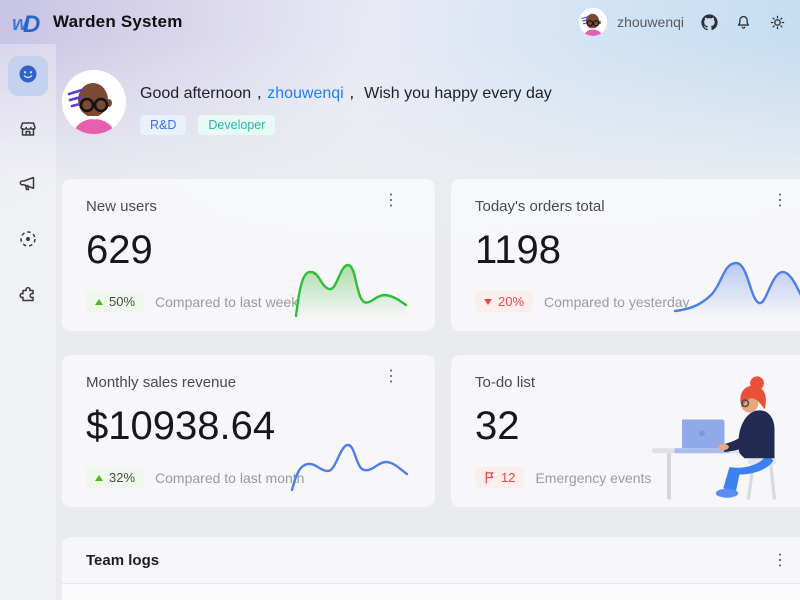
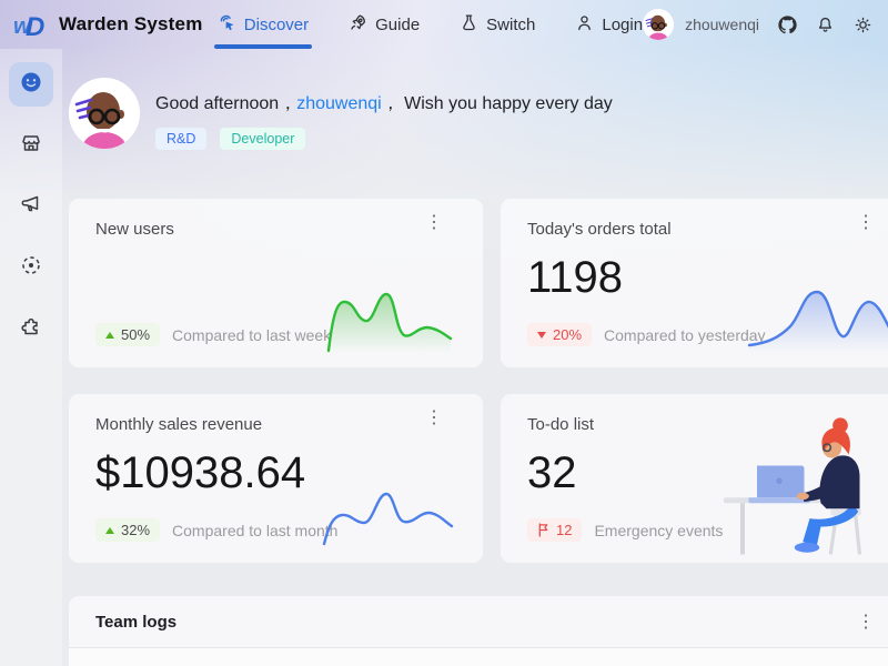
  w
  D
  Warden System
+ Discover
+ Guide
+ Switch
+ Login
  zhouwenqi
  Good afternoon，zhouwenqi， Wish you happy every day
  R&D
  Developer
  New users
  ⋮
- 629
  50%
  Compared to last week
  Today's orders total
  ⋮
  1198
  20%
  Compared to yesterday
  Monthly sales revenue
  ⋮
  $10938.64
  32%
  Compared to last monh
  To-do list
  32
  12
  Emergency events
  Team logs
  ⋮
